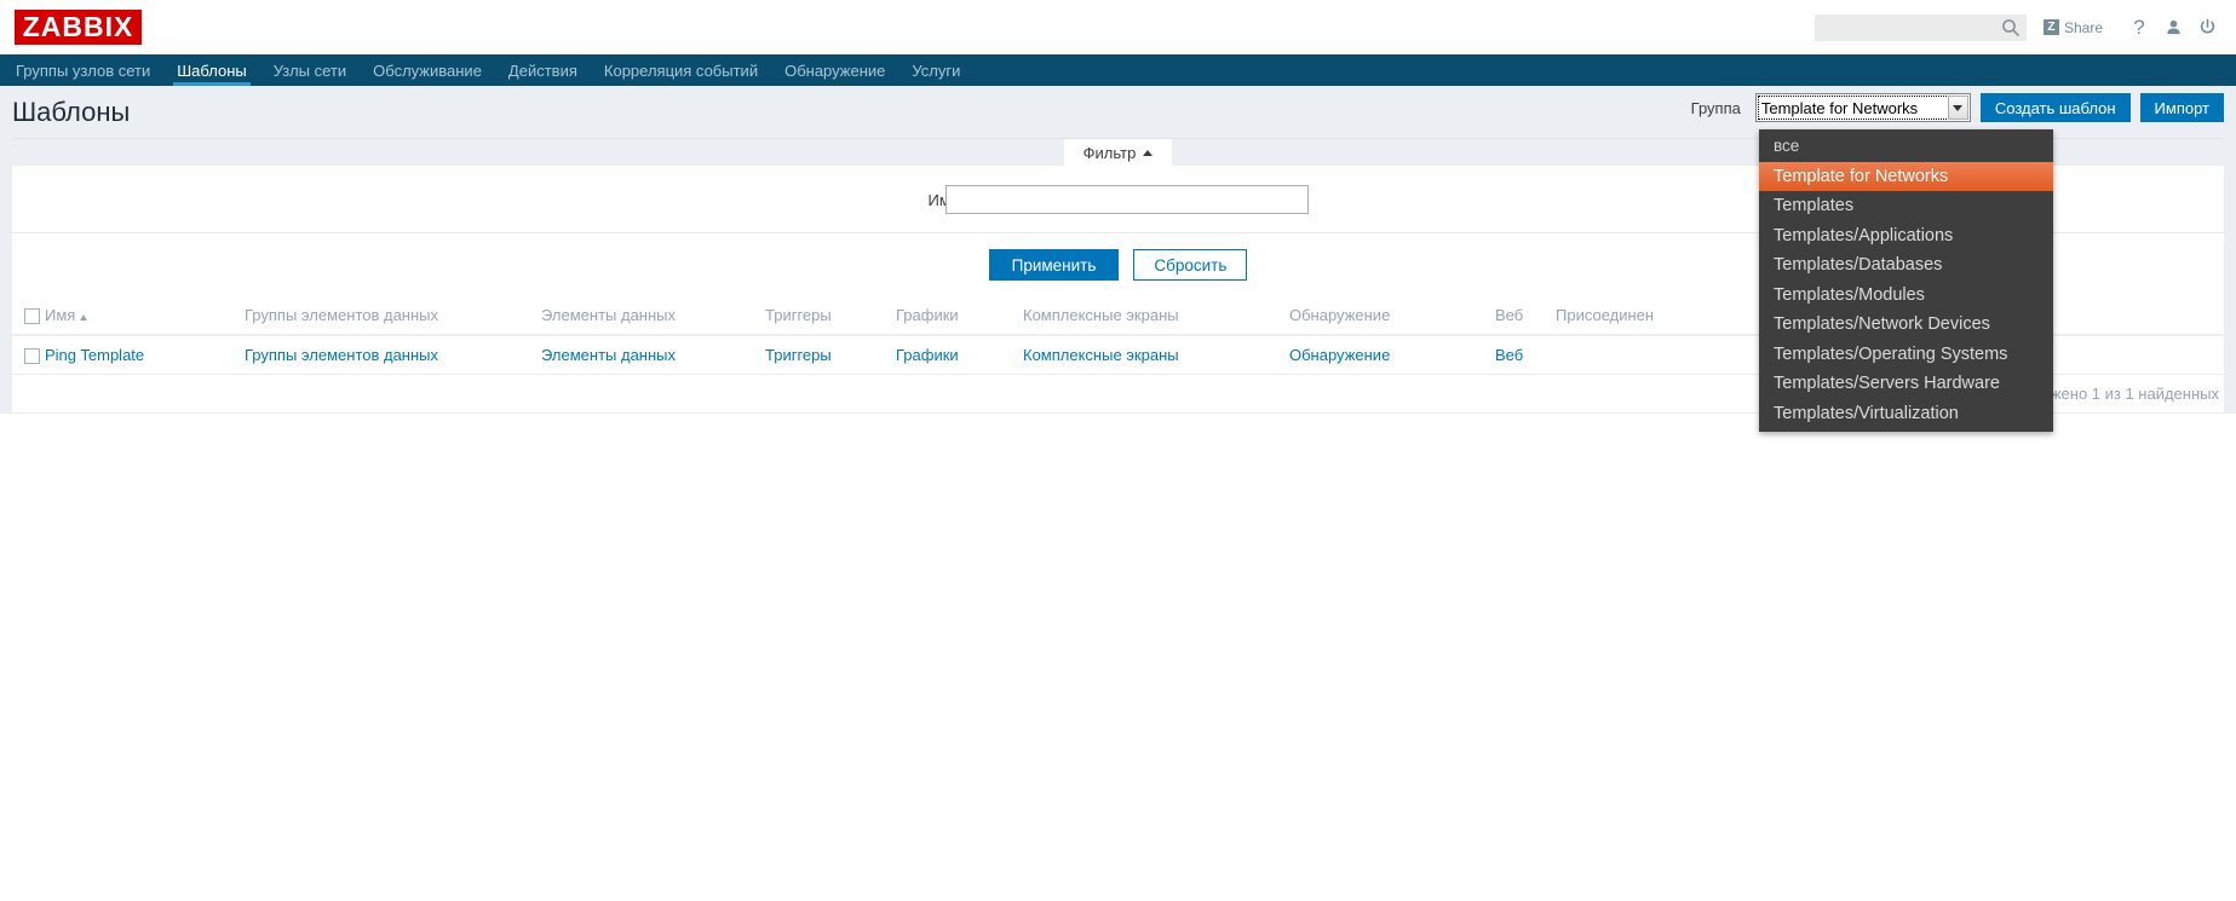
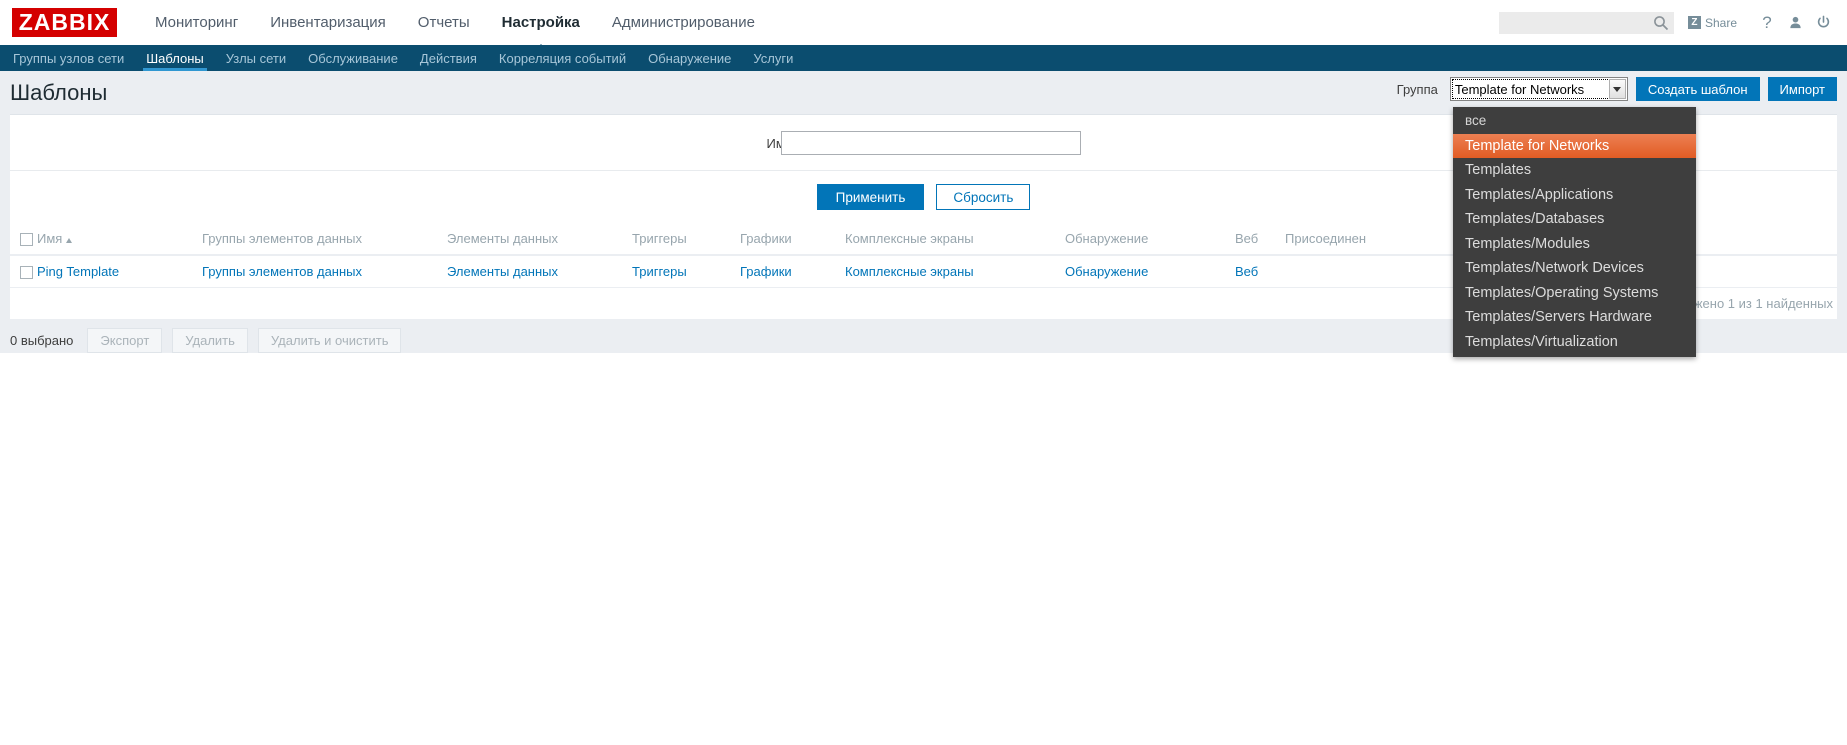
  ZABBIX
+ Мониторинг
+ Инвентаризация
+ Отчеты
+ Настройка
+ Администрирование
  Z
  Share
  ?
  Группы узлов сети
  Шаблоны
  Узлы сети
  Обслуживание
  Действия
  Корреляция событий
  Обнаружение
  Услуги
  Шаблоны
  Группа
  Template for Networks
  Создать шаблон
  Импорт
- Фильтр
  Применить
  Сбросить
  	Имя	Группы элементов данных	Элементы данных	Триггеры	Графики	Комплексные экраны	Обнаружение	Веб	Присоединен
  	Ping Template	Группы элементов данных	Элементы данных	Триггеры	Графики	Комплексные экраны	Обнаружение	Веб
  	жено 1 из 1 найденных
+ 0 выбрано
+ Экспорт
+ Удалить
+ Удалить и очистить
  все
  Template for Networks
  Templates
  Templates/Applications
  Templates/Databases
  Templates/Modules
  Templates/Network Devices
  Templates/Operating Systems
  Templates/Servers Hardware
  Templates/Virtualization
